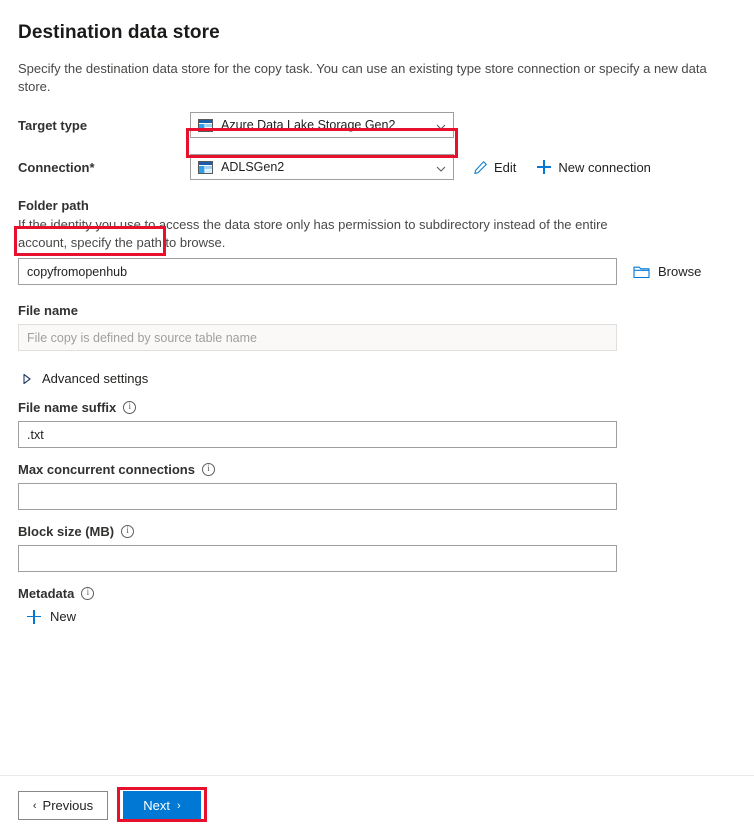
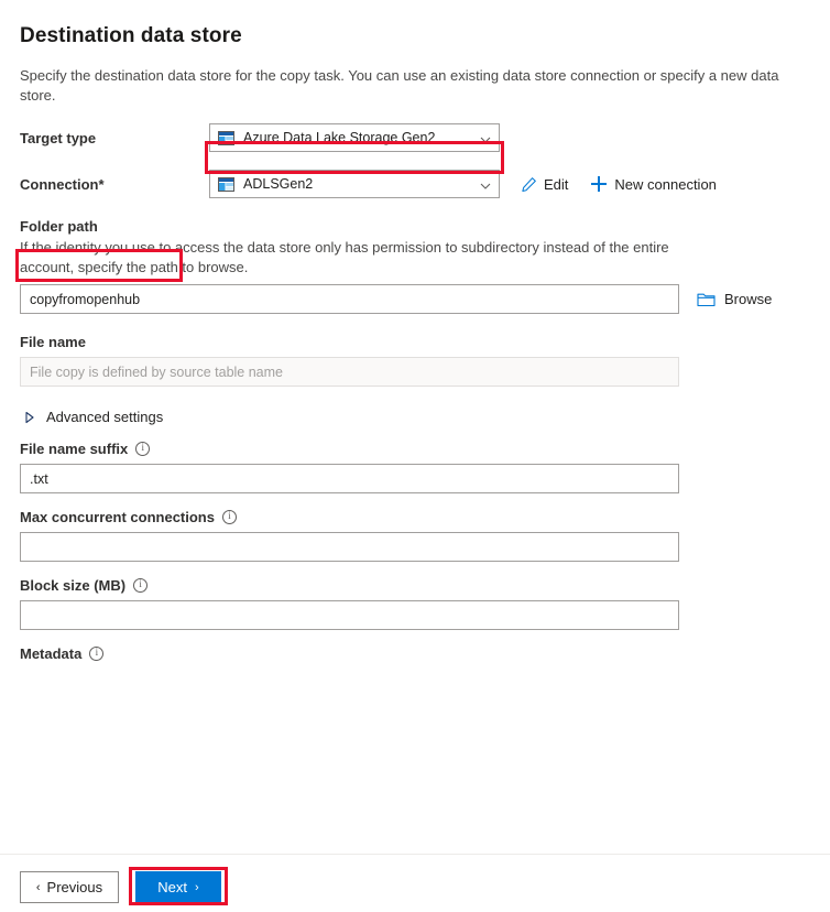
  Destination data store
- Specify the destination data store for the copy task. You can use an existing type store connection or specify a new data store.
+ Specify the destination data store for the copy task. You can use an existing data store connection or specify a new data store.
  Target type
  Azure Data Lake Storage Gen2
  Connection*
  ADLSGen2
  Edit
  New connection
  Folder path
  If the identity you use to access the data store only has permission to subdirectory instead of the entire account, specify the path to browse.
  copyfromopenhub
  Browse
  File name
  File copy is defined by source table name
  Advanced settings
  File name suffix
  .txt
  Max concurrent connections
  Block size (MB)
  Metadata
- New
  ‹
  Previous
  Next
  ›
